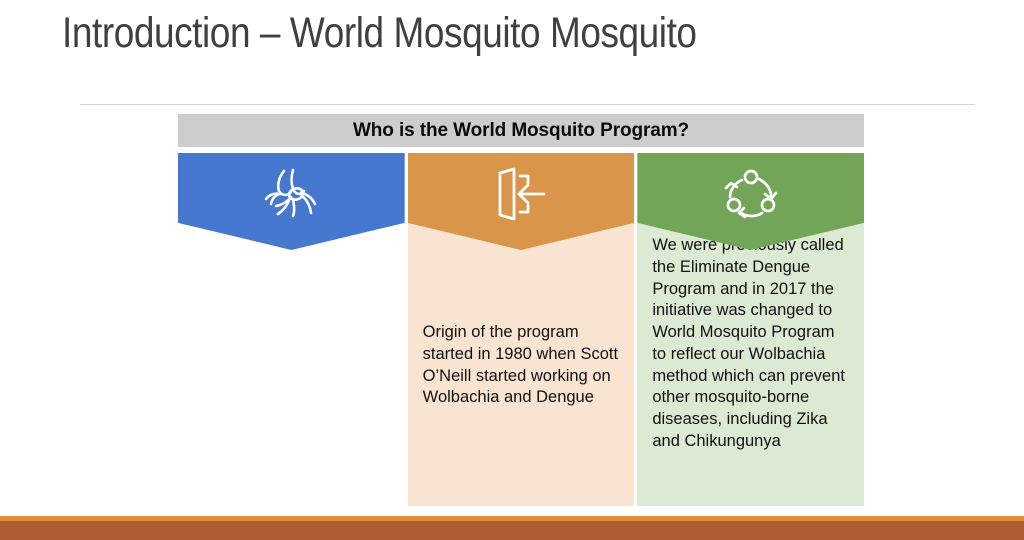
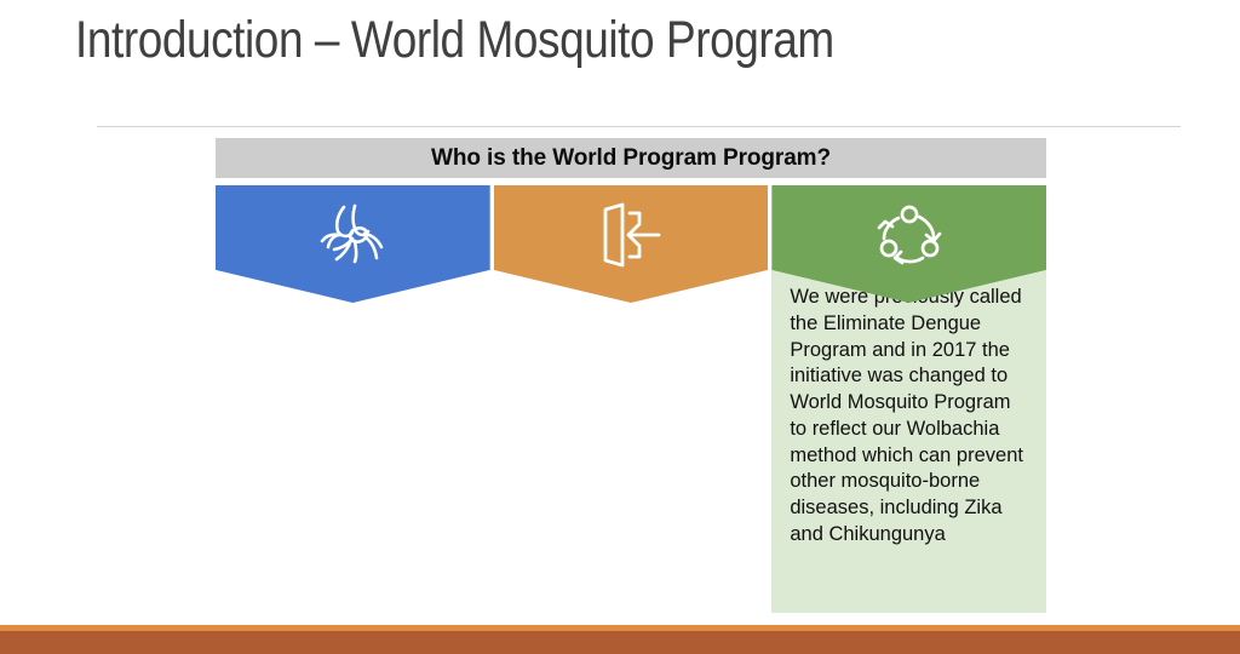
- Introduction – World Mosquito Mosquito
+ Introduction – World Mosquito Program
- Who is the World Mosquito Program?
+ Who is the World Program Program?
- Origin of the program started in 1980 when Scott O’Neill started working on Wolbachia and Dengue
  We were psly called the Eliminate Dengue Program and in 2017 the initiative was changed to World Mosquito Program to reflect our Wolbachia method which can prevent other mosquito-borne diseases, including Zika and Chikungunya
